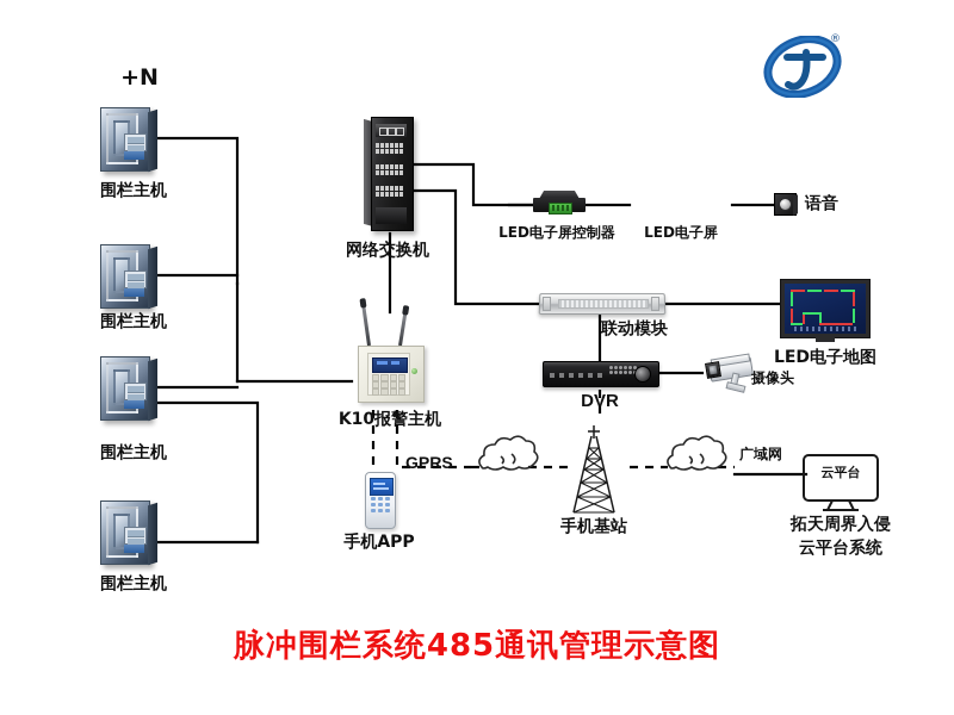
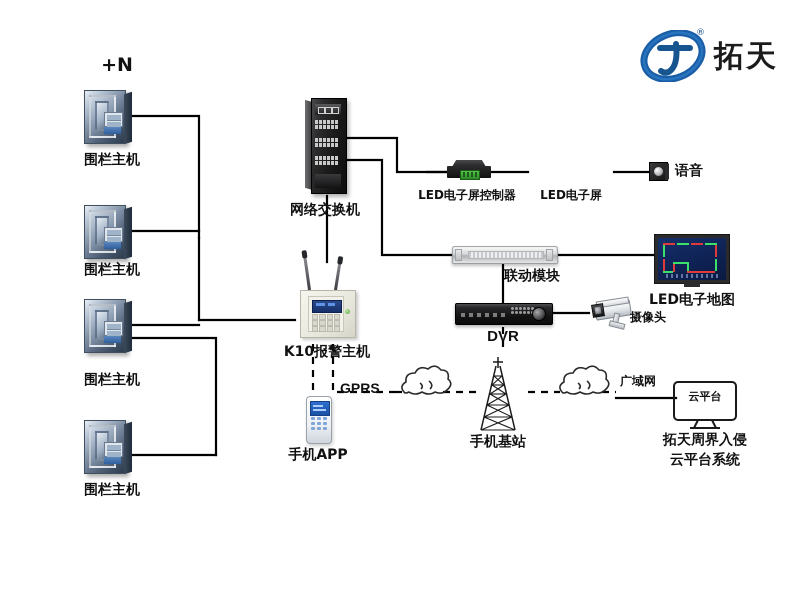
  ®
+ 拓天
  +N
  围栏主机
  围栏主机
  围栏主机
  围栏主机
  网络交换机
  LED电子屏控制器
  LED电子屏
  语音
  联动模块
  LED电子地图
  DVR
  摄像头
  K10报警主机
  手机APP
  GPRS
  手机基站
  广域网
  云平台
  拓天周界入侵
  云平台系统
- 脉冲围栏系统485通讯管理示意图
